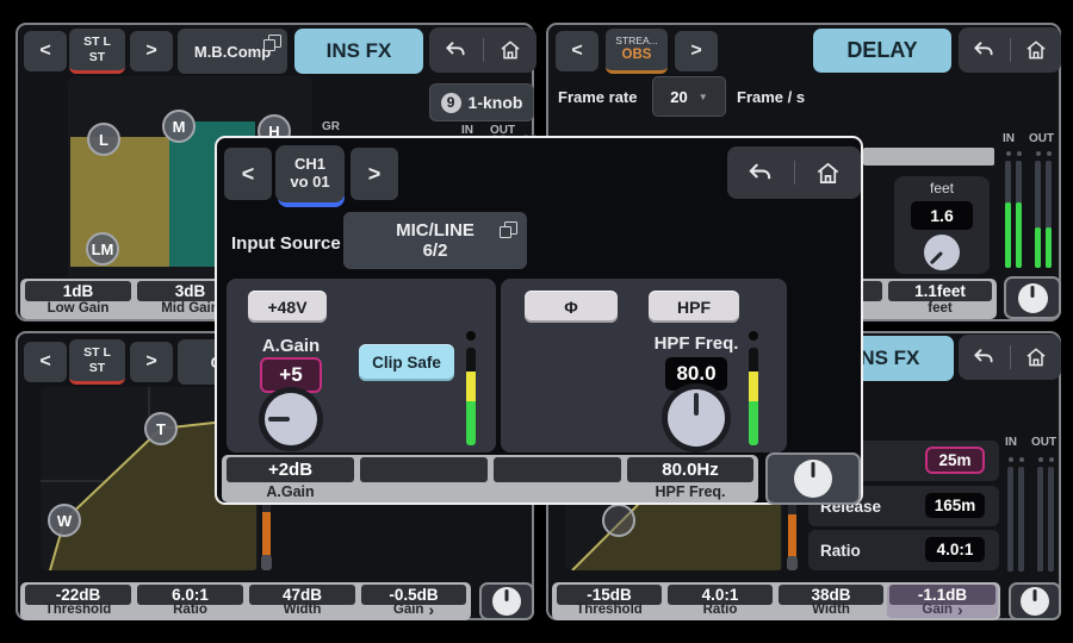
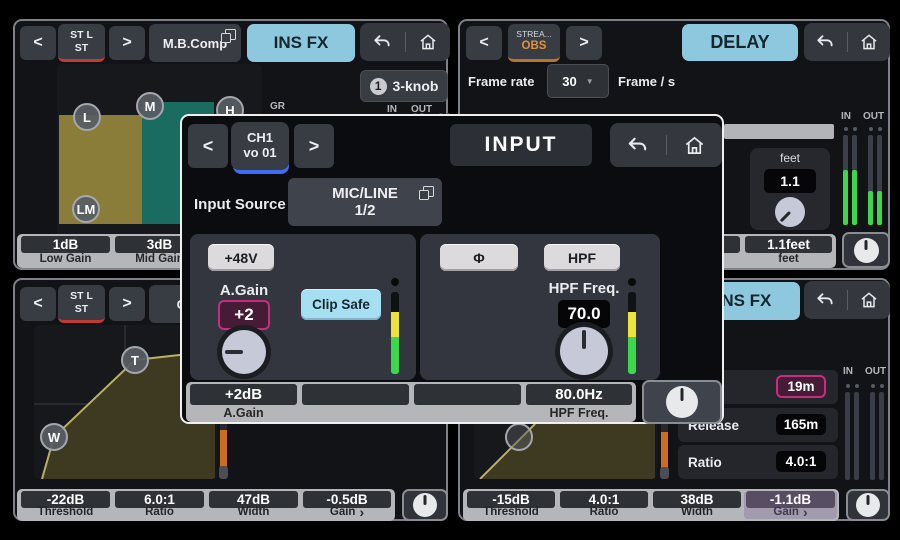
  <
  ST L
  ST
  >
  M.B.Comp
  INS FX
  L
  M
  H
  LM
- 9
+ 1
- 1-knob
+ 3-knob
  GR
  IN
  OUT
  1dB
  Low Gain
  3dB
  Mid Gai
  <
  STREA...
  OBS
  >
  DELAY
  Frame rate
- 20
+ 30
  ▼
  Frame / s
  feet
- 1.6
+ 1.1
  IN
  OUT
  1.1feet
  feet
  <
  ST L
  ST
  >
  T
  W
  -22dB
  Threshold
  6.0:1
  Ratio
  47dB
  Width
  -0.5dB
  Gain
  ›
  NS FX
- 25m
+ 19m
  Release
  165m
  Ratio
  4.0:1
  IN
  OUT
  -15dB
  Threshold
  4.0:1
  Ratio
  38dB
  Width
  -1.1dB
  Gain
  ›
  <
  CH1
  vo 01
  >
+ INPUT
  Input Source
  MIC/LINE
- 6/2
+ 1/2
  +48V
  A.Gain
- +5
+ +2
  Clip Safe
  Φ
  HPF
  HPF Freq.
- 80.0
+ 70.0
  +2dB
  A.Gain
  80.0Hz
  HPF Freq.
